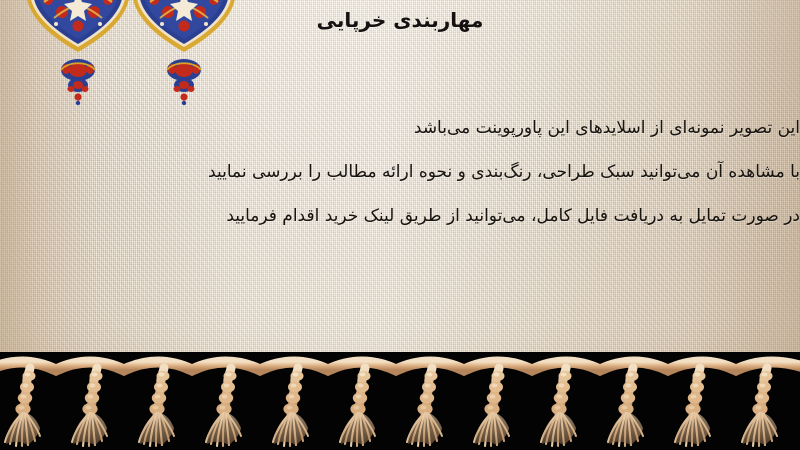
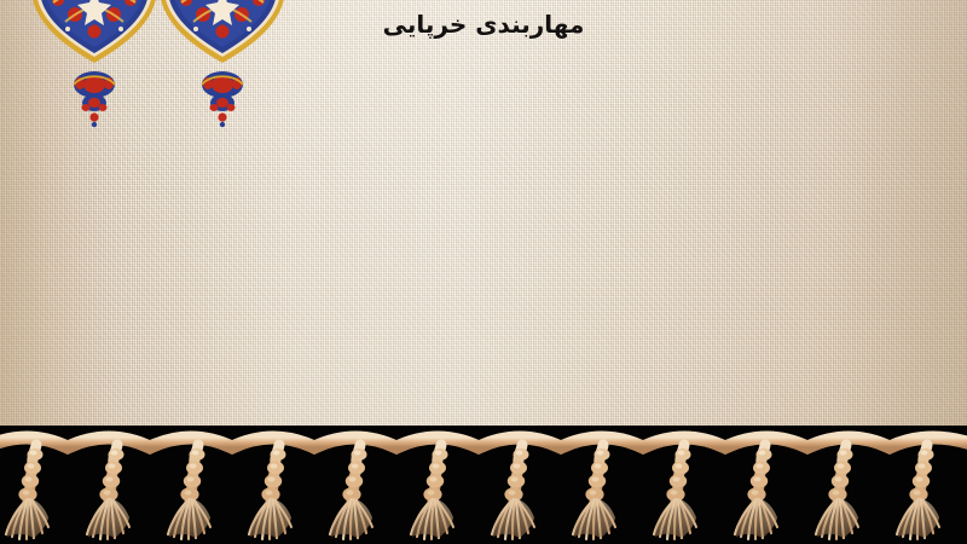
  مهاربندی خرپایی
- این تصویر نمونه‌ای از اسلایدهای این پاورپوینت می‌باشد
- با مشاهده آن میتوانید سبک طراحی، رنگ‌بندی و نحوه ارائه مطالب را بررسی نمایید
- در صورت تمایل به دریافت فایل کامل، می‌توانید از طریق لینک خرید اقدام فرمایید
